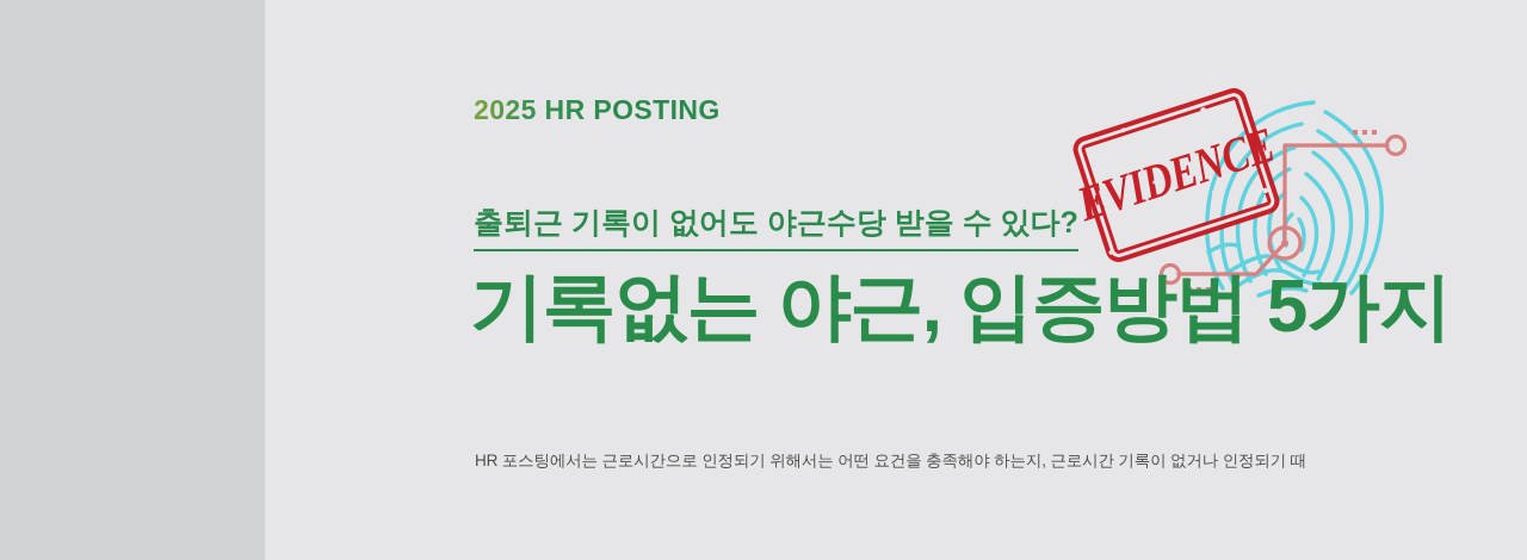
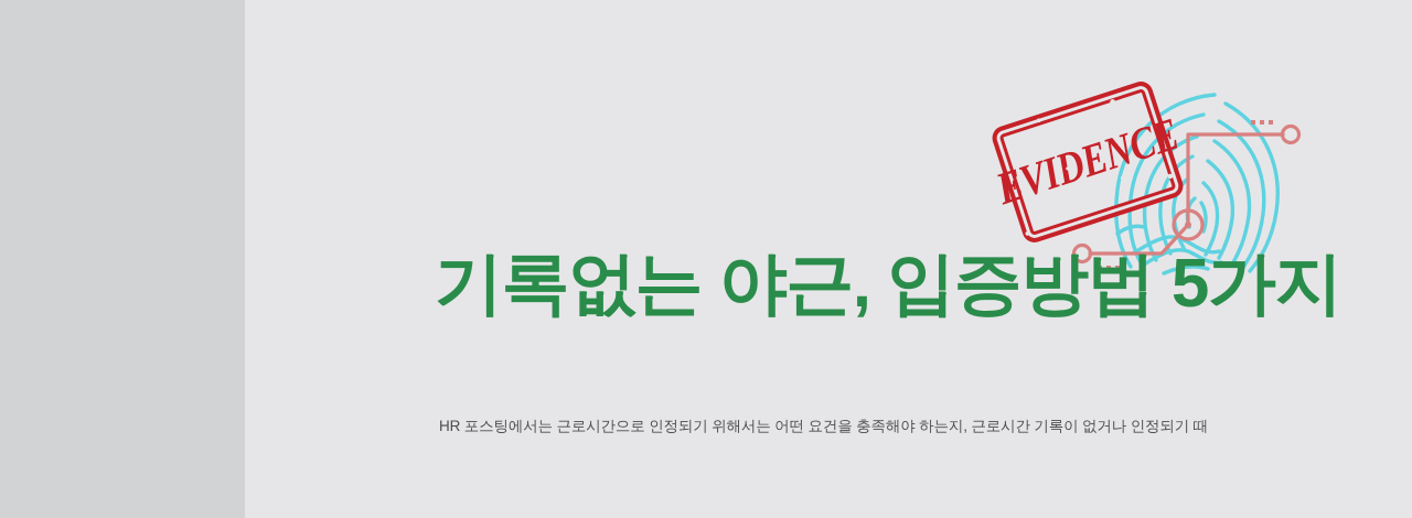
- 2025 HR POSTING
- 출퇴근 기록이 없어도 야근수당 받을 수 있다?
  기록없는 야근, 입증방법 5가지
  HR 포스팅에서는 근로시간으로 인정되기 위해서는 어떤 요건을 충족해야 하는지, 근로시간 기록이 없거나 인정되기 때
